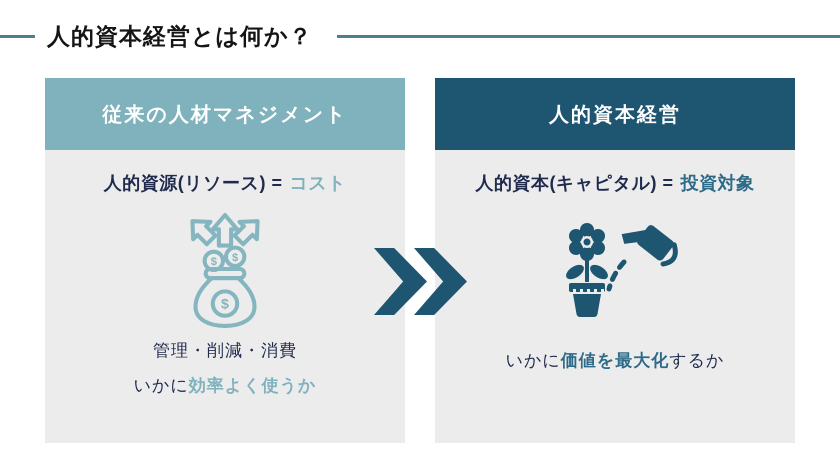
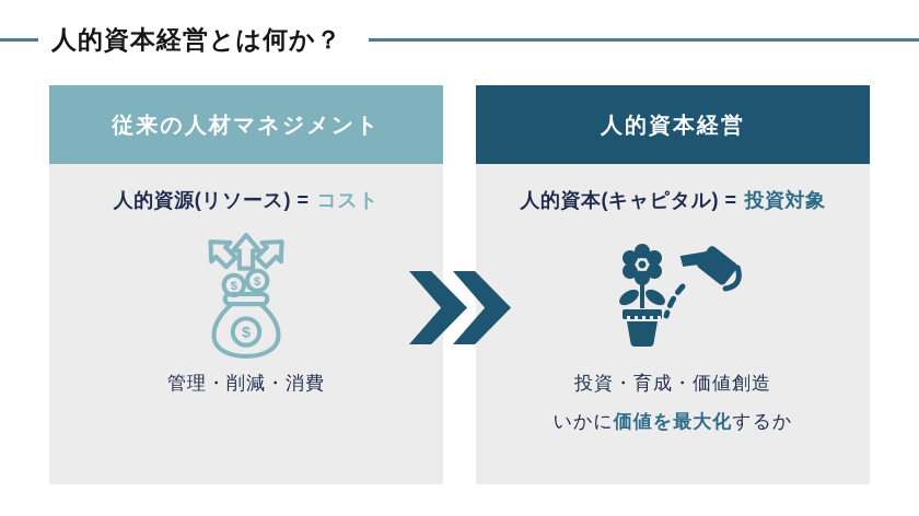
  人的資本経営とは何か？
  従来の人材マネジメント
  人的資源(リソース) = コスト
  $
  $
  $
  管理・削減・消費
- いかに効率よく使うか
  人的資本経営
  人的資本(キャピタル) = 投資対象
+ 投資・育成・価値創造
  いかに価値を最大化するか
